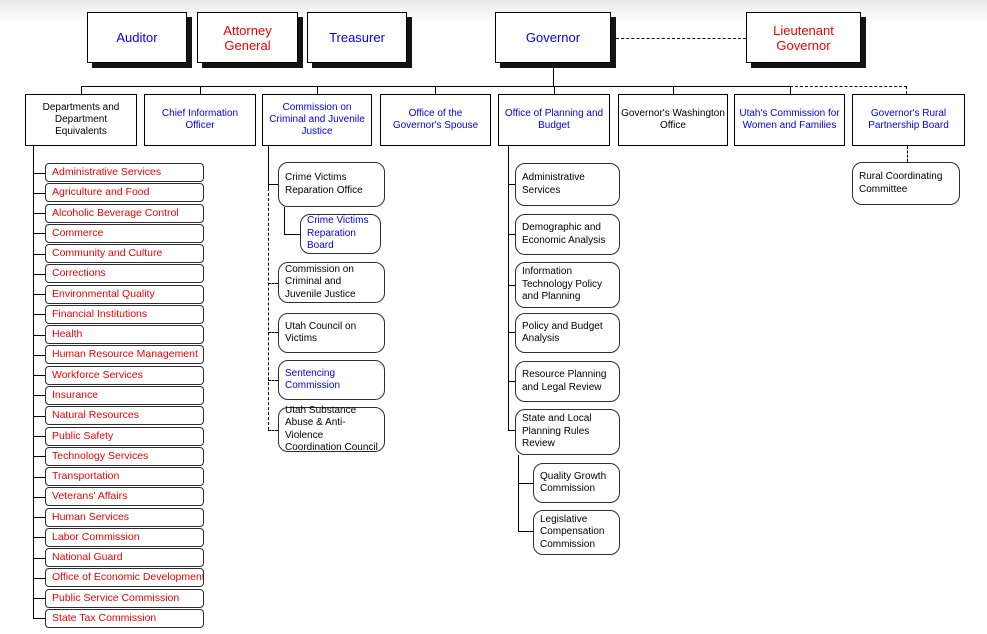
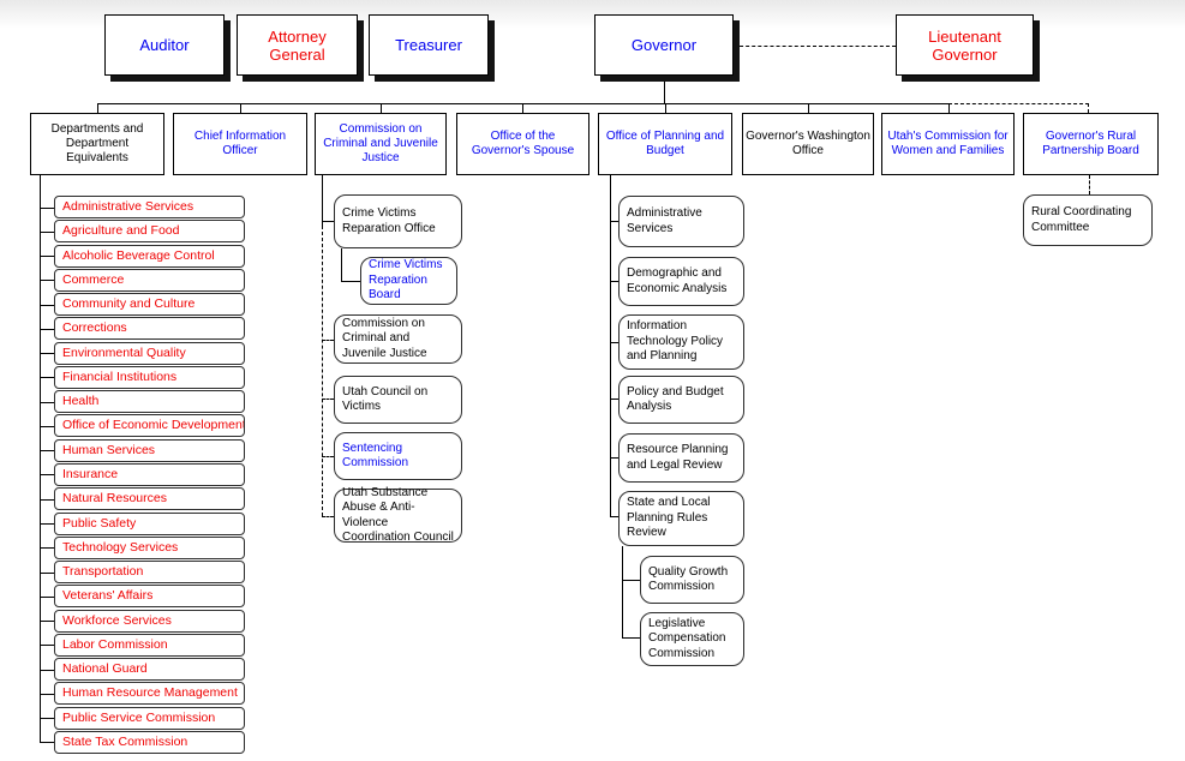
  Auditor
  Attorney General
  Treasurer
  Governor
  Lieutenant Governor
  Departments and Department Equivalents
  Chief Information Officer
  Commission on Criminal and Juvenile Justice
  Office of the Governor's Spouse
  Office of Planning and Budget
  Governor's Washington Office
  Utah's Commission for Women and Families
  Governor's Rural Partnership Board
  Crime Victims Reparation Office
  Crime Victims Reparation Board
  Commission on Criminal and Juvenile Justice
  Utah Council on Victims
  Sentencing Commission
  Utah Substance Abuse & Anti-Violence Coordination Council
  Administrative Services
  Demographic and Economic Analysis
  Information Technology Policy and Planning
  Policy and Budget Analysis
  Resource Planning and Legal Review
  State and Local Planning Rules Review
  Quality Growth Commission
  Legislative Compensation Commission
  Rural Coordinating Committee
  Administrative Services
  Agriculture and Food
  Alcoholic Beverage Control
  Commerce
  Community and Culture
  Corrections
  Environmental Quality
  Financial Institutions
  Health
- Human Resource Management
+ Office of Economic Development
- Workforce Services
+ Human Services
  Insurance
  Natural Resources
  Public Safety
  Technology Services
  Transportation
  Veterans' Affairs
- Human Services
+ Workforce Services
  Labor Commission
  National Guard
- Office of Economic Development
+ Human Resource Management
  Public Service Commission
  State Tax Commission
